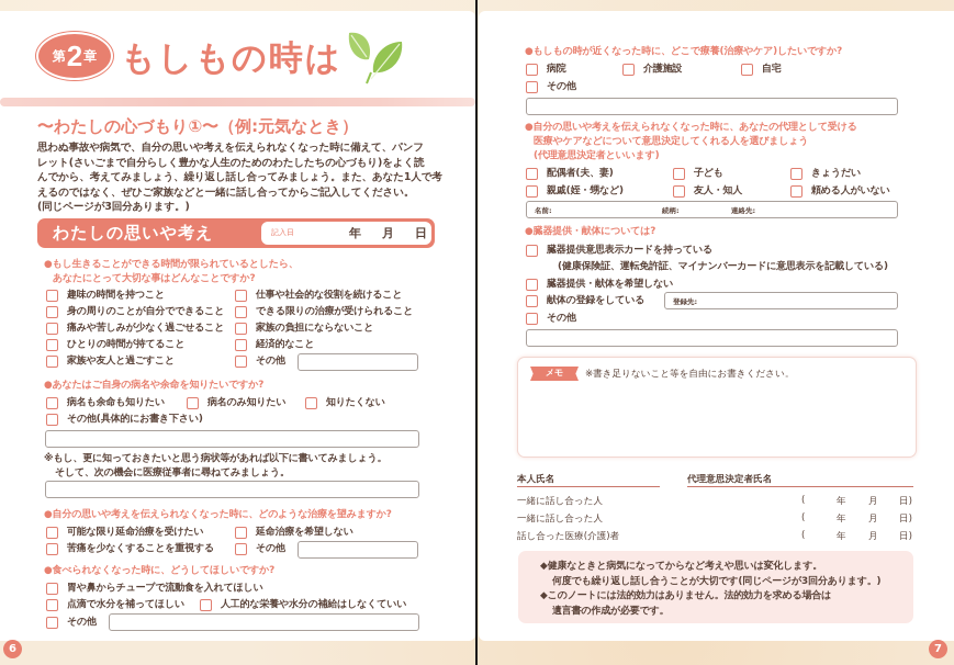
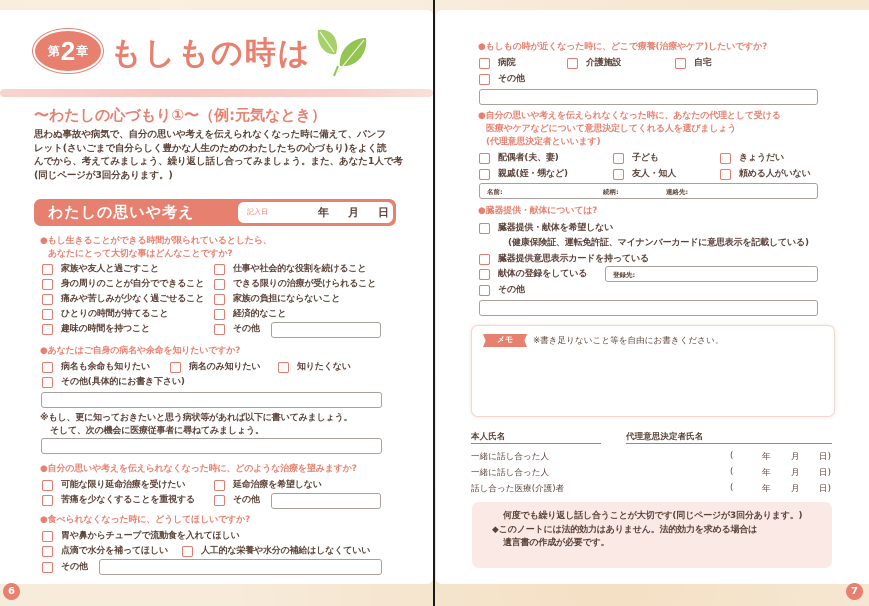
  第
  2
  章
  もしもの時は
  〜わたしの心づもり①〜（例:元気なとき）
  思わぬ事故や病気で、自分の思いや考えを伝えられなくなった時に備えて、パンフ
  レット(さいごまで自分らしく豊かな人生のためのわたしたちの心づもり)をよく読
  んでから、考えてみましょう、繰り返し話し合ってみましょう。また、あなた1人で考
- えるのではなく、ぜひご家族などと一緒に話し合ってからご記入してください。
  (同じページが3回分あります。)
  わたしの思いや考え
  記入日
  年
  月
  日
  ●もし生きることができる時間が限られているとしたら、
  あなたにとって大切な事はどんなことですか?
- 趣味の時間を持つこと
+ 家族や友人と過ごすこと
  身の周りのことが自分でできること
  痛みや苦しみが少なく過ごせること
  ひとりの時間が持てること
- 家族や友人と過ごすこと
+ 趣味の時間を持つこと
  仕事や社会的な役割を続けること
  できる限りの治療が受けられること
  家族の負担にならないこと
  経済的なこと
  その他
  ●あなたはご自身の病名や余命を知りたいですか?
  病名も余命も知りたい
  病名のみ知りたい
  知りたくない
  その他(具体的にお書き下さい)
  ※もし、更に知っておきたいと思う病状等があれば以下に書いてみましょう。
  そして、次の機会に医療従事者に尋ねてみましょう。
  ●自分の思いや考えを伝えられなくなった時に、どのような治療を望みますか?
  可能な限り延命治療を受けたい
  延命治療を希望しない
  苦痛を少なくすることを重視する
  その他
  ●食べられなくなった時に、どうしてほしいですか?
  胃や鼻からチューブで流動食を入れてほしい
  点滴で水分を補ってほしい
  人工的な栄養や水分の補給はしなくていい
  その他
  6
  ●もしもの時が近くなった時に、どこで療養(治療やケア)したいですか?
  病院
  介護施設
  自宅
  その他
  ●自分の思いや考えを伝えられなくなった時に、あなたの代理として受ける
  医療やケアなどについて意思決定してくれる人を選びましょう
  (代理意思決定者といいます)
  配偶者(夫、妻)
  子ども
  きょうだい
  親戚(姪・甥など)
  友人・知人
  頼める人がいない
  名前:
  続柄:
  連絡先:
  ●臓器提供・献体については?
- 臓器提供意思表示カードを持っている
+ 臓器提供・献体を希望しない
  (健康保険証、運転免許証、マイナンバーカードに意思表示を記載している)
- 臓器提供・献体を希望しない
+ 臓器提供意思表示カードを持っている
  献体の登録をしている
  登録先:
  その他
  メモ
  ※書き足りないこと等を自由にお書きください。
  本人氏名
  代理意思決定者氏名
  一緒に話し合った人
  (
  年
  月
  日)
  一緒に話し合った人
  (
  年
  月
  日)
  話し合った医療(介護)者
  (
  年
  月
  日)
- ◆健康なときと病気になってからなど考えや思いは変化します。
  何度でも繰り返し話し合うことが大切です(同じページが3回分あります。)
  ◆このノートには法的効力はありません。法的効力を求める場合は
  遺言書の作成が必要です。
  7
